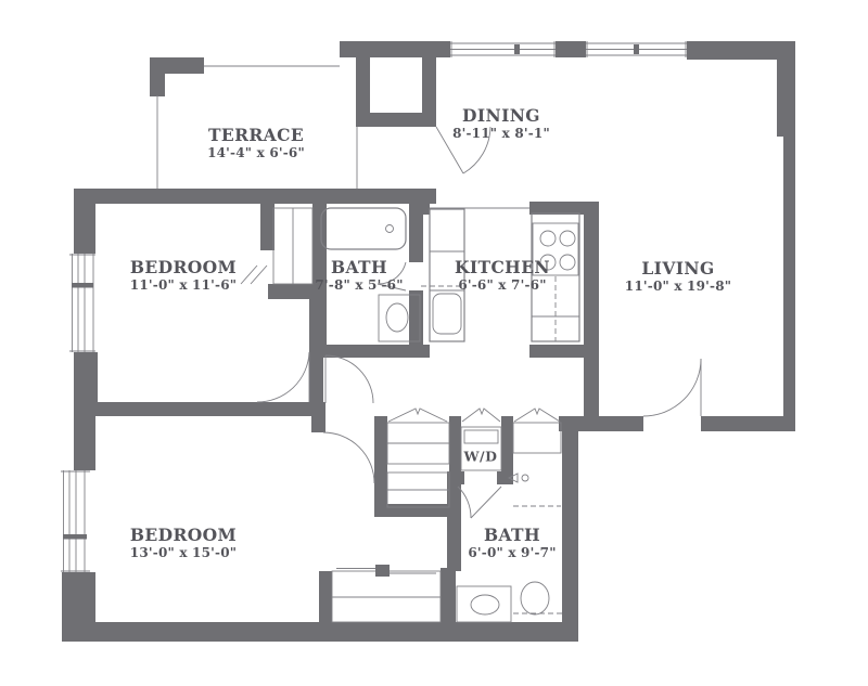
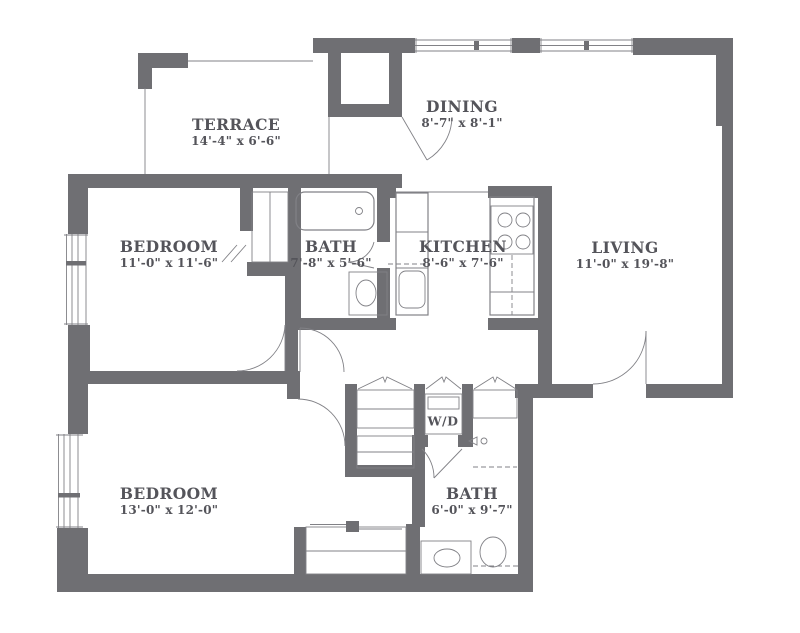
  TERRACE
  14'-4" x 6'-6"
  DINING
- 8'-11" x 8'-1"
+ 8'-7" x 8'-1"
  BEDROOM
  11'-0" x 11'-6"
  BATH
  7'-8" x 5'-6"
  KITCHEN
- 6'-6" x 7'-6"
+ 8'-6" x 7'-6"
  LIVING
  11'-0" x 19'-8"
  BEDROOM
- 13'-0" x 15'-0"
+ 13'-0" x 12'-0"
  BATH
  6'-0" x 9'-7"
  W/D
